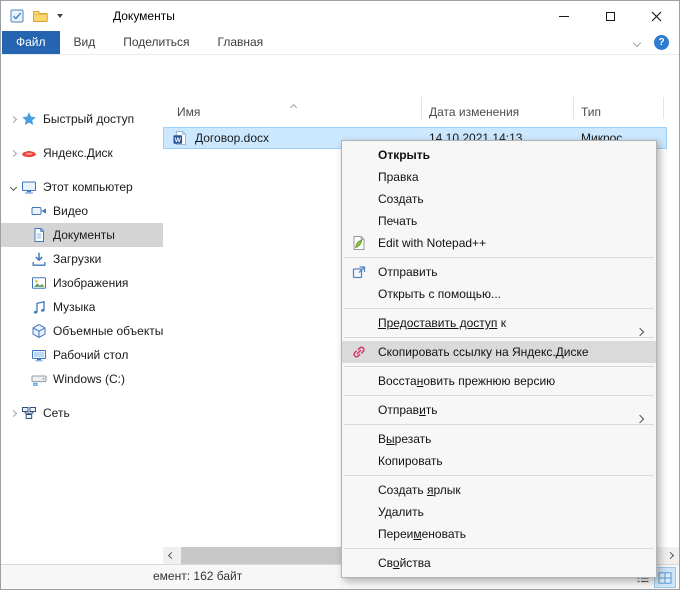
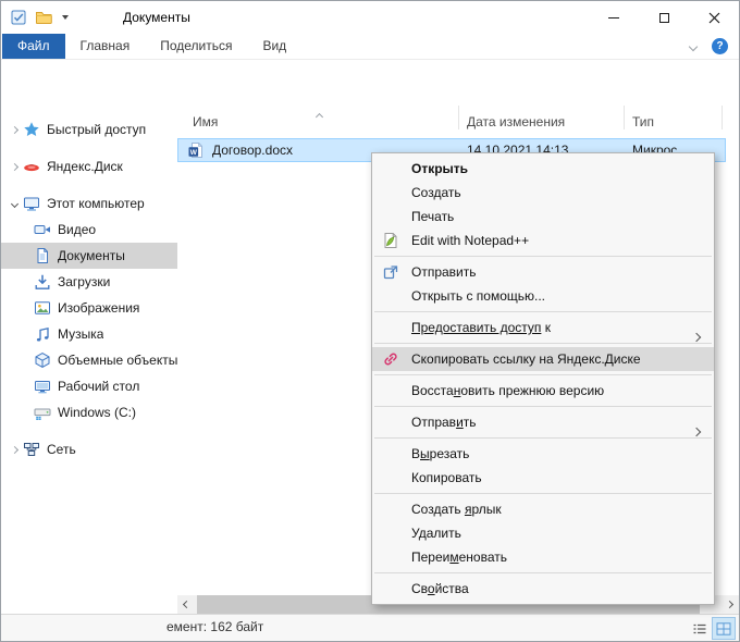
  Документы
  Файл
- Вид
+ Главная
  Поделиться
- Главная
+ Вид
  ?
  Быстрый доступ
  Яндекс.Диск
  Этот компьютер
  Видео
  Документы
  Загрузки
  Изображения
  Музыка
  Объемные объекты
  Рабочий стол
  Windows (C:)
  Сеть
  Имя
  Дата изменения
  Тип
  Договор.docx
  14.10.2021 14:13
  Микрос...
  емент: 162 байт
  Открыть
- Правка
  Создать
  Печать
  Edit with Notepad++
  Отправить
  Открыть с помощью...
  Предоставить доступ к
  Скопировать ссылку на Яндекс.Диске
  Восстановить прежнюю версию
  Отправить
  Вырезать
  Копировать
  Создать ярлык
  Удалить
  Переименовать
  Свойства
